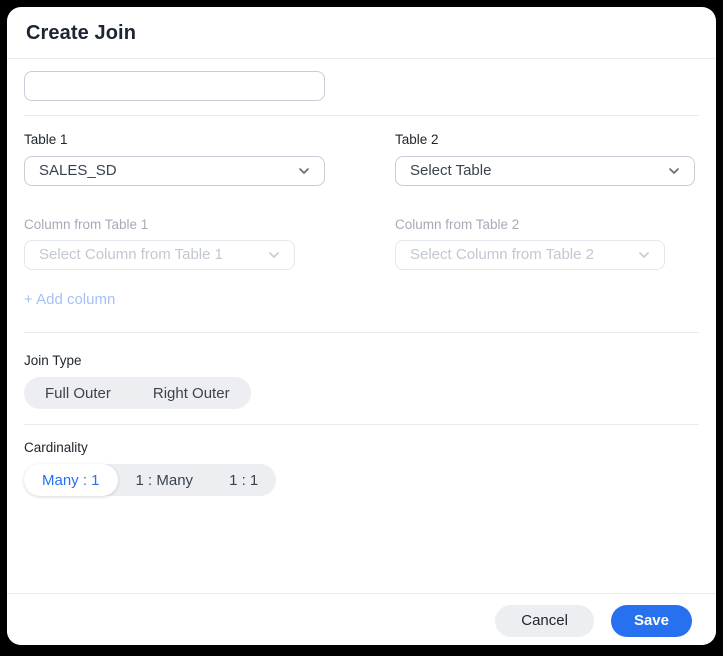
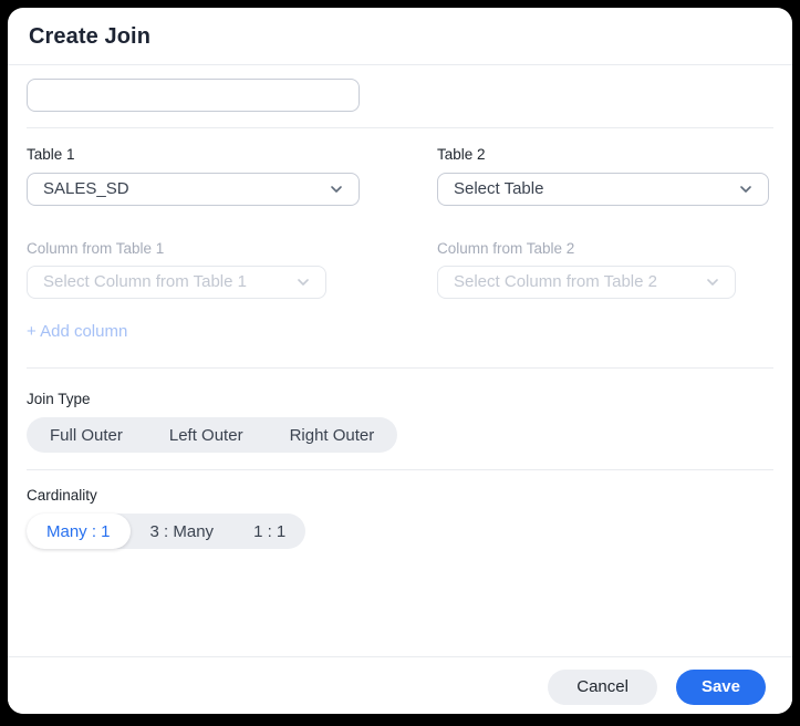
  Create Join
  Table 1
  Table 2
  SALES_SD
  Select Table
  Column from Table 1
  Column from Table 2
  Select Column from Table 1
  Select Column from Table 2
  + Add column
  Join Type
  Full Outer
+ Left Outer
  Right Outer
  Cardinality
  Many : 1
- 1 : Many
+ 3 : Many
  1 : 1
  Cancel
  Save
